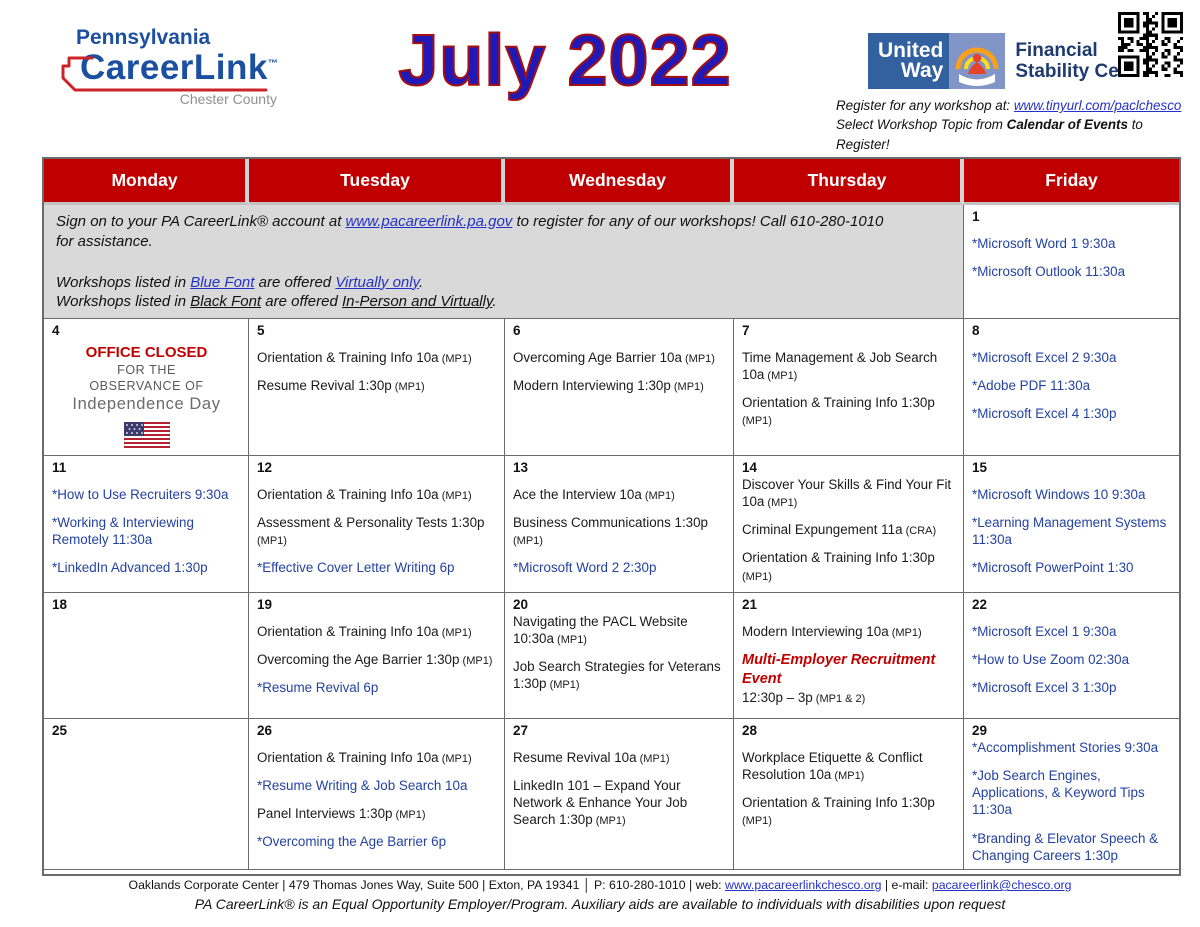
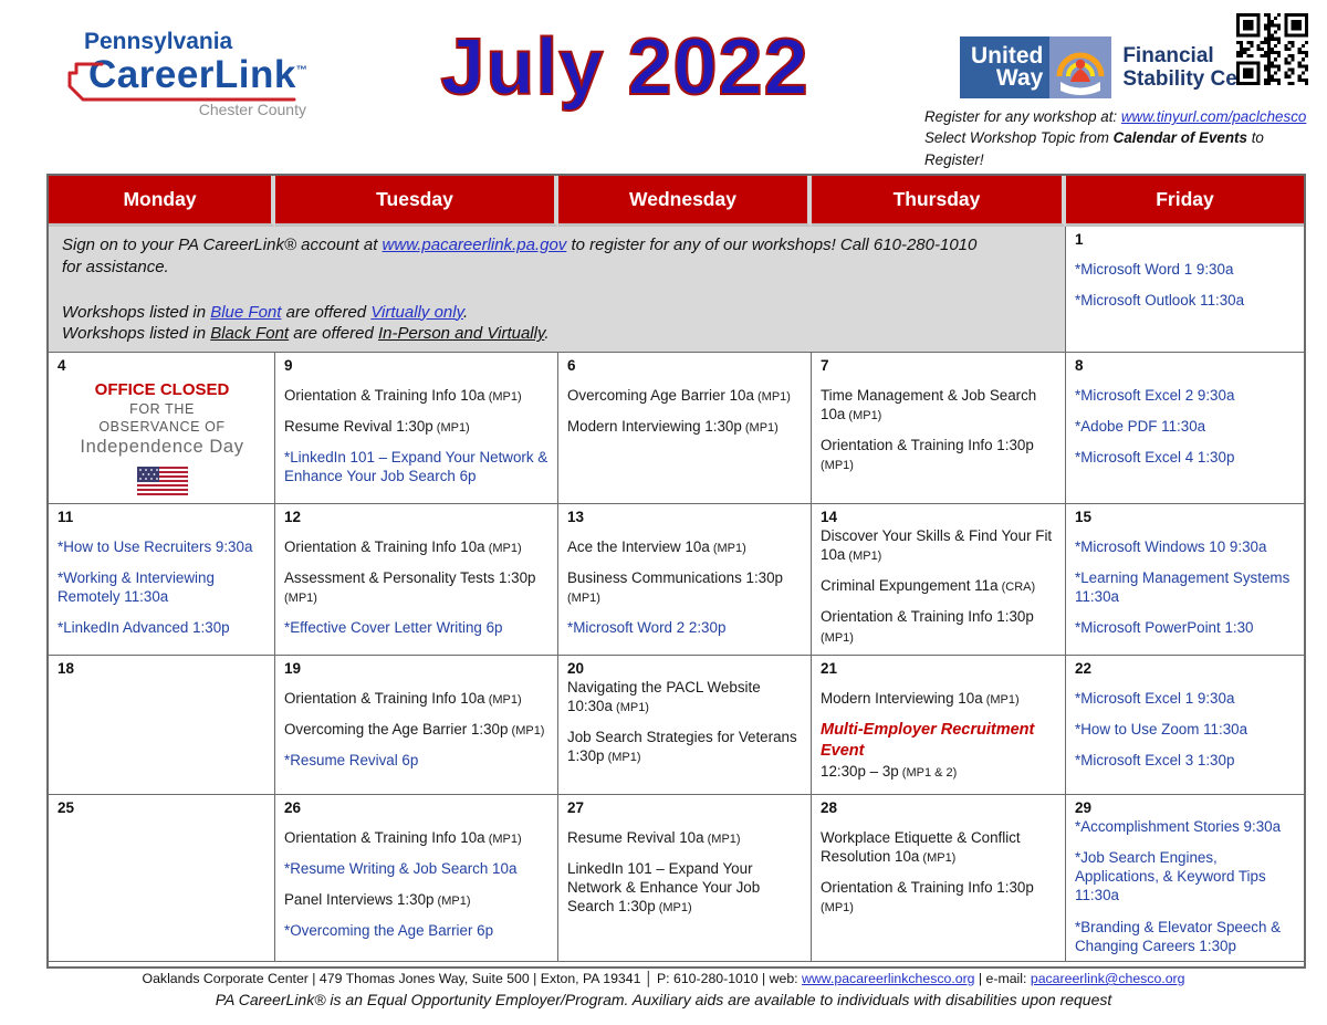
  Pennsylvania
  CareerLink™
  Chester County
  July 2022
  United
  Way
  Financial
  Stability Ce
  Register for any workshop at: www.tinyurl.com/paclchesco
  Select Workshop Topic from Calendar of Events to Register!
  Sign on to your PA CareerLink® account at www.pacareerlink.pa.gov to register for any of our workshops! Call 610-280-1010
  for assistance.
  Workshops listed in Blue Font are offered Virtually only.
  Workshops listed in Black Font are offered In-Person and Virtually.
  Monday
  Tuesday
  Wednesday
  Thursday
  Friday
  1
  *Microsoft Word 1 9:30a
  *Microsoft Outlook 11:30a
  4
  OFFICE CLOSED
  FOR THE
  OBSERVANCE OF
  Independence Day
- 5
+ 9
  Orientation & Training Info 10a (MP1)
  Resume Revival 1:30p (MP1)
+ *LinkedIn 101 – Expand Your Network & Enhance Your Job Search 6p
  6
  Overcoming Age Barrier 10a (MP1)
  Modern Interviewing 1:30p (MP1)
  7
  Time Management & Job Search 10a (MP1)
  Orientation & Training Info 1:30p (MP1)
  8
  *Microsoft Excel 2 9:30a
  *Adobe PDF 11:30a
  *Microsoft Excel 4 1:30p
  11
  *How to Use Recruiters 9:30a
  *Working & Interviewing Remotely 11:30a
  *LinkedIn Advanced 1:30p
  12
  Orientation & Training Info 10a (MP1)
  Assessment & Personality Tests 1:30p (MP1)
  *Effective Cover Letter Writing 6p
  13
  Ace the Interview 10a (MP1)
  Business Communications 1:30p (MP1)
  *Microsoft Word 2 2:30p
  14
  Discover Your Skills & Find Your Fit 10a (MP1)
  Criminal Expungement 11a (CRA)
  Orientation & Training Info 1:30p (MP1)
  15
  *Microsoft Windows 10 9:30a
  *Learning Management Systems 11:30a
  *Microsoft PowerPoint 1:30
  18
  19
  Orientation & Training Info 10a (MP1)
  Overcoming the Age Barrier 1:30p (MP1)
  *Resume Revival 6p
  20
  Navigating the PACL Website 10:30a (MP1)
  Job Search Strategies for Veterans 1:30p (MP1)
  21
  Modern Interviewing 10a (MP1)
  Multi-Employer Recruitment Event
  12:30p – 3p (MP1 & 2)
  22
  *Microsoft Excel 1 9:30a
- *How to Use Zoom 02:30a
+ *How to Use Zoom 11:30a
  *Microsoft Excel 3 1:30p
  25
  26
  Orientation & Training Info 10a (MP1)
  *Resume Writing & Job Search 10a
  Panel Interviews 1:30p (MP1)
  *Overcoming the Age Barrier 6p
  27
  Resume Revival 10a (MP1)
  LinkedIn 101 – Expand Your Network & Enhance Your Job Search 1:30p (MP1)
  28
  Workplace Etiquette & Conflict Resolution 10a (MP1)
  Orientation & Training Info 1:30p (MP1)
  29
  *Accomplishment Stories 9:30a
  *Job Search Engines, Applications, & Keyword Tips 11:30a
  *Branding & Elevator Speech & Changing Careers 1:30p
  Oaklands Corporate Center | 479 Thomas Jones Way, Suite 500 | Exton, PA 19341 │ P: 610-280-1010 | web: www.pacareerlinkchesco.org | e-mail: pacareerlink@chesco.org
  PA CareerLink® is an Equal Opportunity Employer/Program. Auxiliary aids are available to individuals with disabilities upon request
